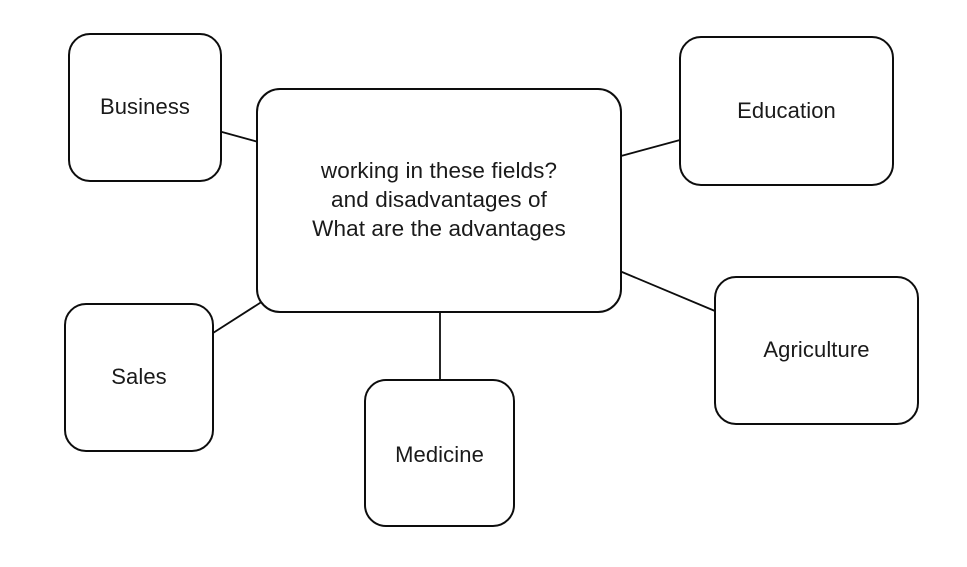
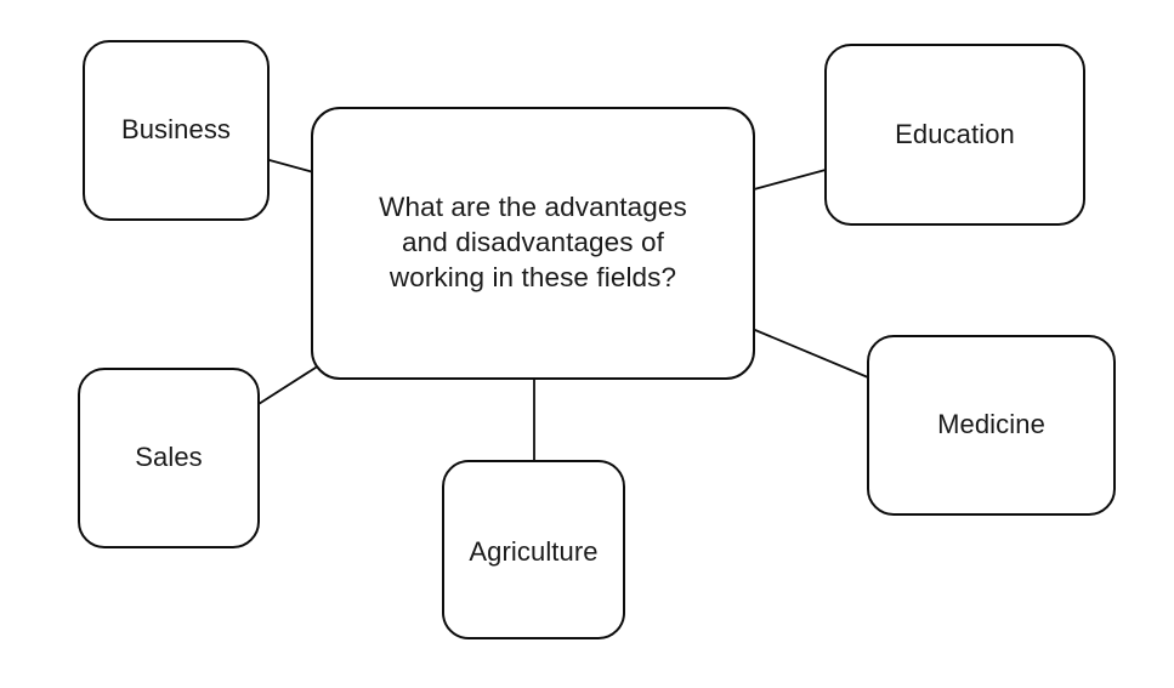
- working in these fields?
+ What are the advantages
  and disadvantages of
- What are the advantages
+ working in these fields?
  Business
  Education
- Agriculture
+ Medicine
  Sales
- Medicine
+ Agriculture
